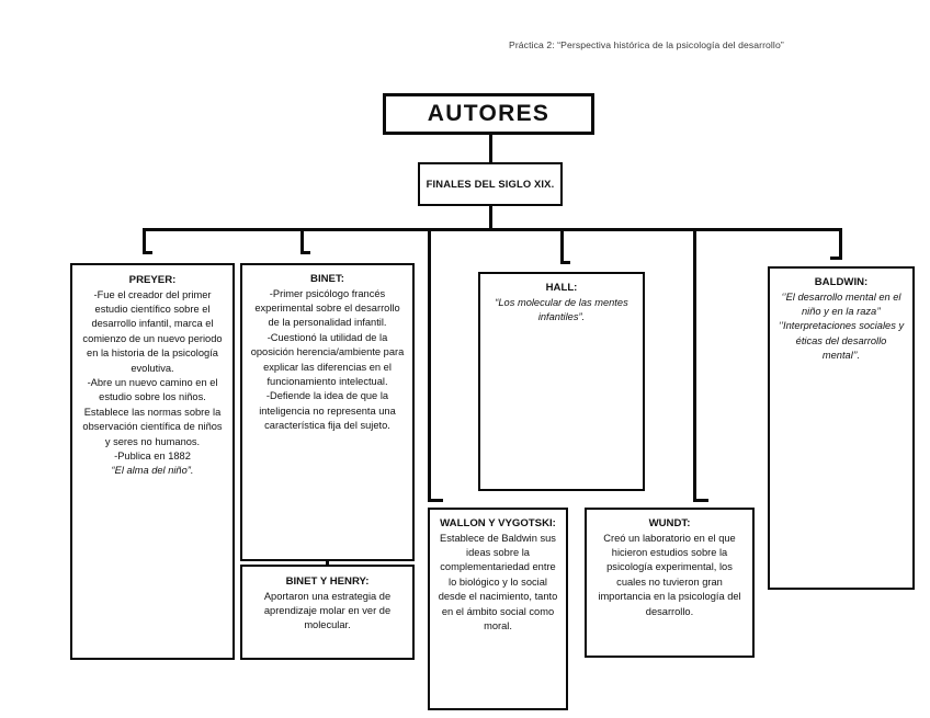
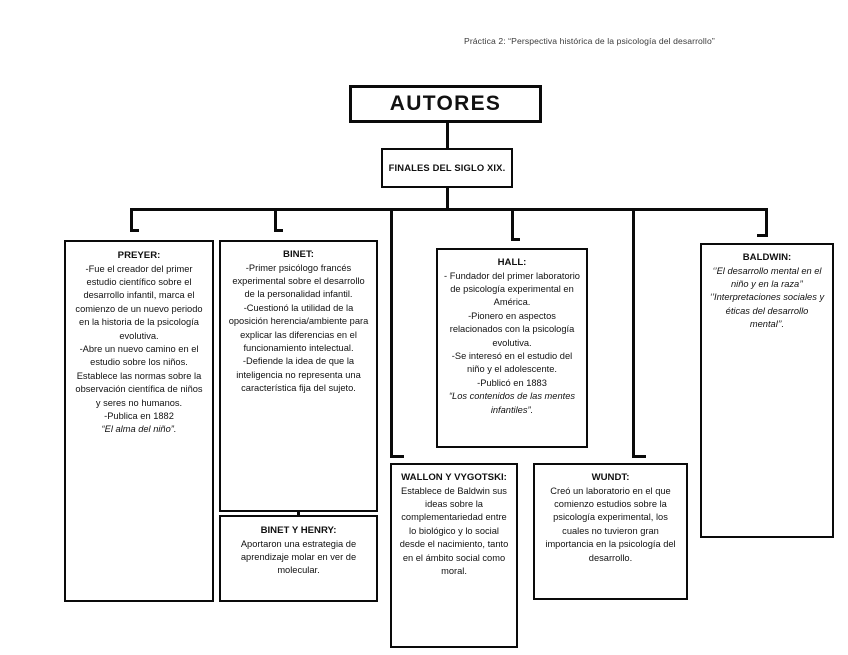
  Práctica 2: “Perspectiva histórica de la psicología del desarrollo”
  AUTORES
  FINALES DEL SIGLO XIX.
  PREYER:
  -Fue el creador del primer estudio científico sobre el desarrollo infantil, marca el comienzo de un nuevo periodo en la historia de la psicología evolutiva.
  -Abre un nuevo camino en el estudio sobre los niños. Establece las normas sobre la observación científica de niños y seres no humanos.
  -Publica en 1882
  “El alma del niño”.
  BINET:
  -Primer psicólogo francés experimental sobre el desarrollo de la personalidad infantil.
  -Cuestionó la utilidad de la oposición herencia/ambiente para explicar las diferencias en el funcionamiento intelectual.
  -Defiende la idea de que la inteligencia no representa una característica fija del sujeto.
  BINET Y HENRY:
  Aportaron una estrategia de aprendizaje molar en ver de molecular.
  HALL:
+ - Fundador del primer laboratorio de psicología experimental en América.
+ -Pionero en aspectos relacionados con la psicología evolutiva.
+ -Se interesó en el estudio del niño y el adolescente.
+ -Publicó en 1883
- “Los molecular de las mentes infantiles”.
+ “Los contenidos de las mentes infantiles”.
  WALLON Y VYGOTSKI:
  Establece de Baldwin sus ideas sobre la complementariedad entre lo biológico y lo social desde el nacimiento, tanto en el ámbito social como moral.
  WUNDT:
- Creó un laboratorio en el que hicieron estudios sobre la psicología experimental, los cuales no tuvieron gran importancia en la psicología del desarrollo.
+ Creó un laboratorio en el que comienzo estudios sobre la psicología experimental, los cuales no tuvieron gran importancia en la psicología del desarrollo.
  BALDWIN:
  ‘’El desarrollo mental en el niño y en la raza’’
  ‘’Interpretaciones sociales y éticas del desarrollo mental’’.
